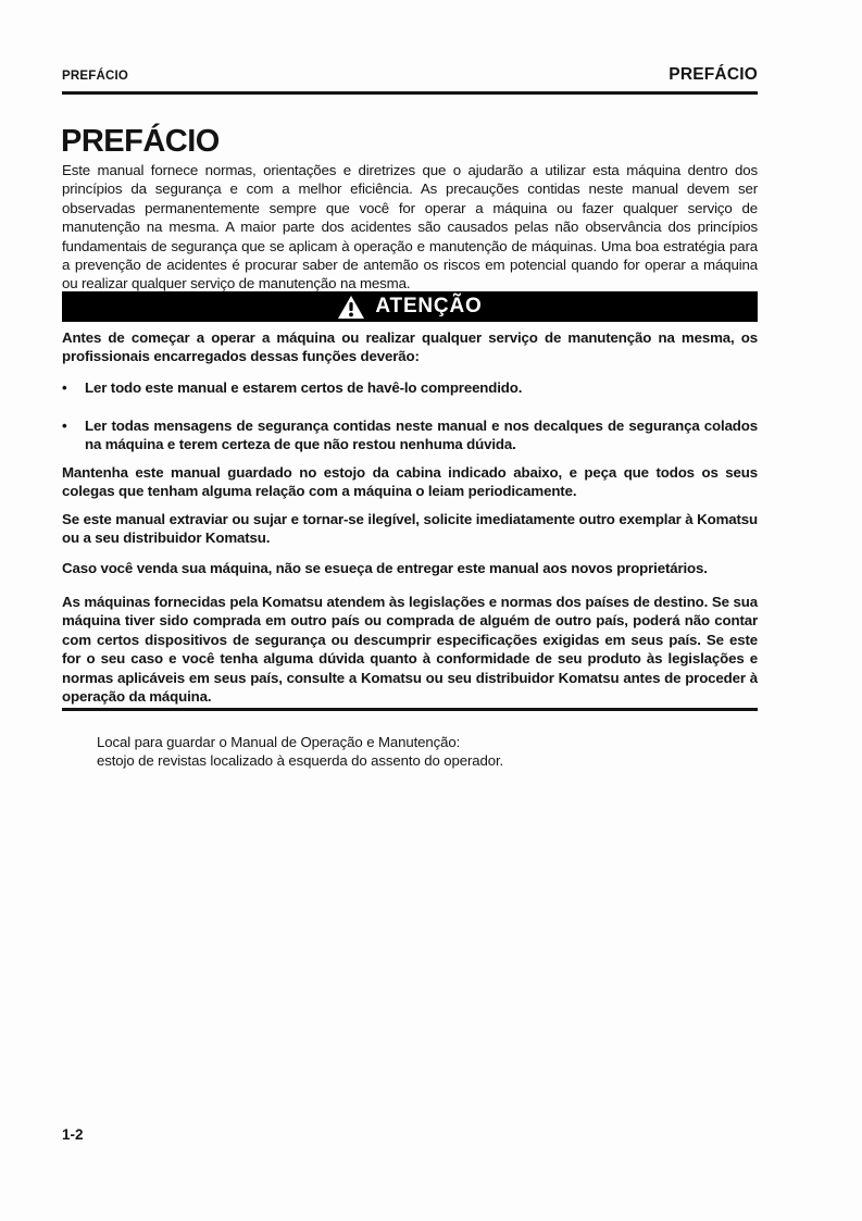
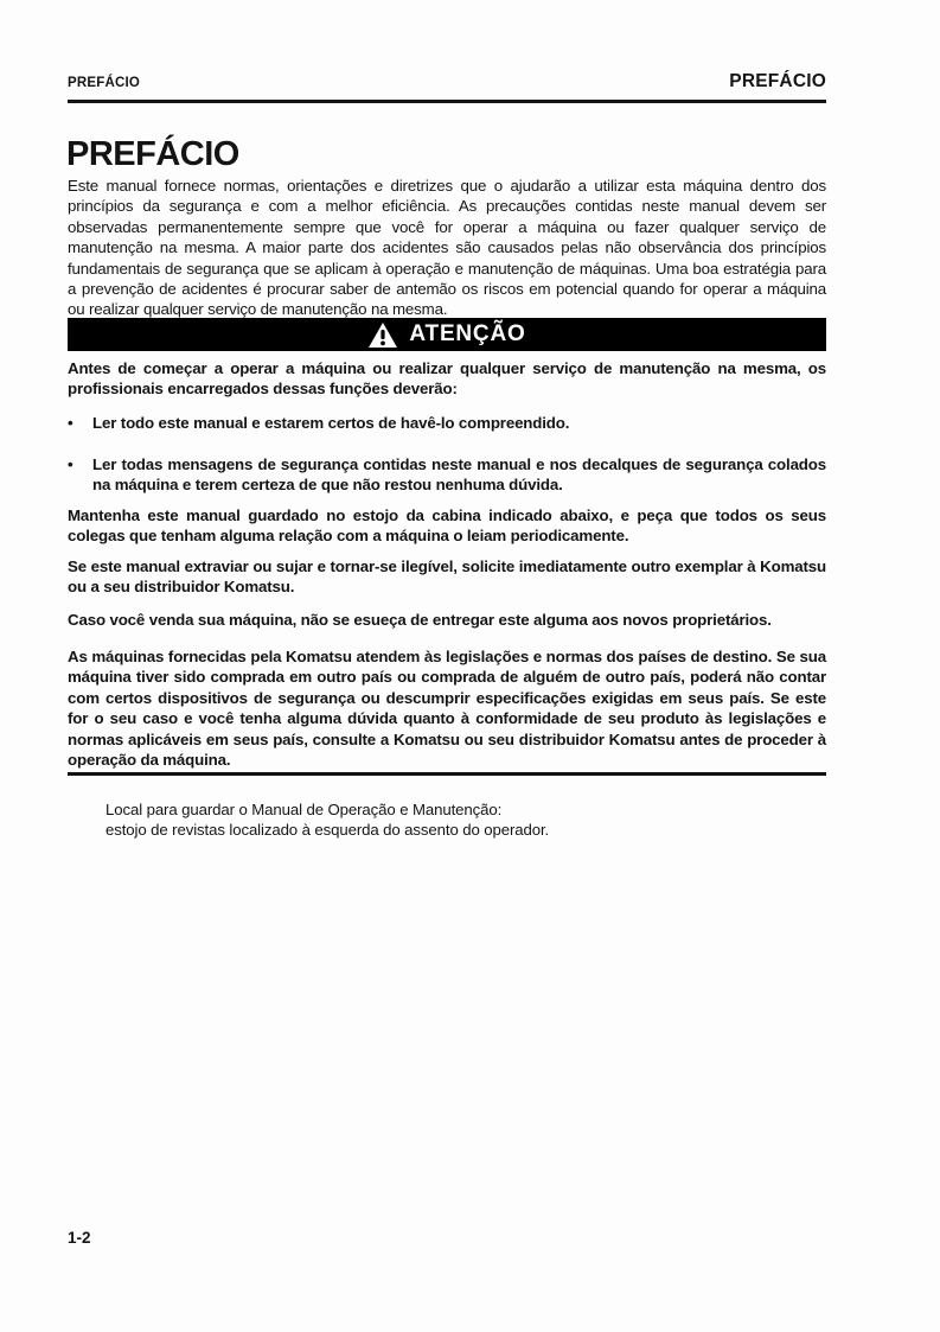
  PREFÁCIO
  PREFÁCIO
  PREFÁCIO
  Este manual fornece normas, orientações e diretrizes que o ajudarão a utilizar esta máquina dentro dos princípios da segurança e com a melhor eficiência. As precauções contidas neste manual devem ser observadas permanentemente sempre que você for operar a máquina ou fazer qualquer serviço de manutenção na mesma. A maior parte dos acidentes são causados pelas não observância dos princípios fundamentais de segurança que se aplicam à operação e manutenção de máquinas. Uma boa estratégia para a prevenção de acidentes é procurar saber de antemão os riscos em potencial quando for operar a máquina ou realizar qualquer serviço de manutenção na mesma.
  ATENÇÃO
  Antes de começar a operar a máquina ou realizar qualquer serviço de manutenção na mesma, os profissionais encarregados dessas funções deverão:
  •
  Ler todo este manual e estarem certos de havê-lo compreendido.
  •
  Ler todas mensagens de segurança contidas neste manual e nos decalques de segurança colados na máquina e terem certeza de que não restou nenhuma dúvida.
  Mantenha este manual guardado no estojo da cabina indicado abaixo, e peça que todos os seus colegas que tenham alguma relação com a máquina o leiam periodicamente.
  Se este manual extraviar ou sujar e tornar-se ilegível, solicite imediatamente outro exemplar à Komatsu ou a seu distribuidor Komatsu.
- Caso você venda sua máquina, não se esueça de entregar este manual aos novos proprietários.
+ Caso você venda sua máquina, não se esueça de entregar este alguma aos novos proprietários.
  As máquinas fornecidas pela Komatsu atendem às legislações e normas dos países de destino. Se sua máquina tiver sido comprada em outro país ou comprada de alguém de outro país, poderá não contar com certos dispositivos de segurança ou descumprir especificações exigidas em seus país. Se este for o seu caso e você tenha alguma dúvida quanto à conformidade de seu produto às legislações e normas aplicáveis em seus país, consulte a Komatsu ou seu distribuidor Komatsu antes de proceder à operação da máquina.
  Local para guardar o Manual de Operação e Manutenção:
  estojo de revistas localizado à esquerda do assento do operador.
  1-2
